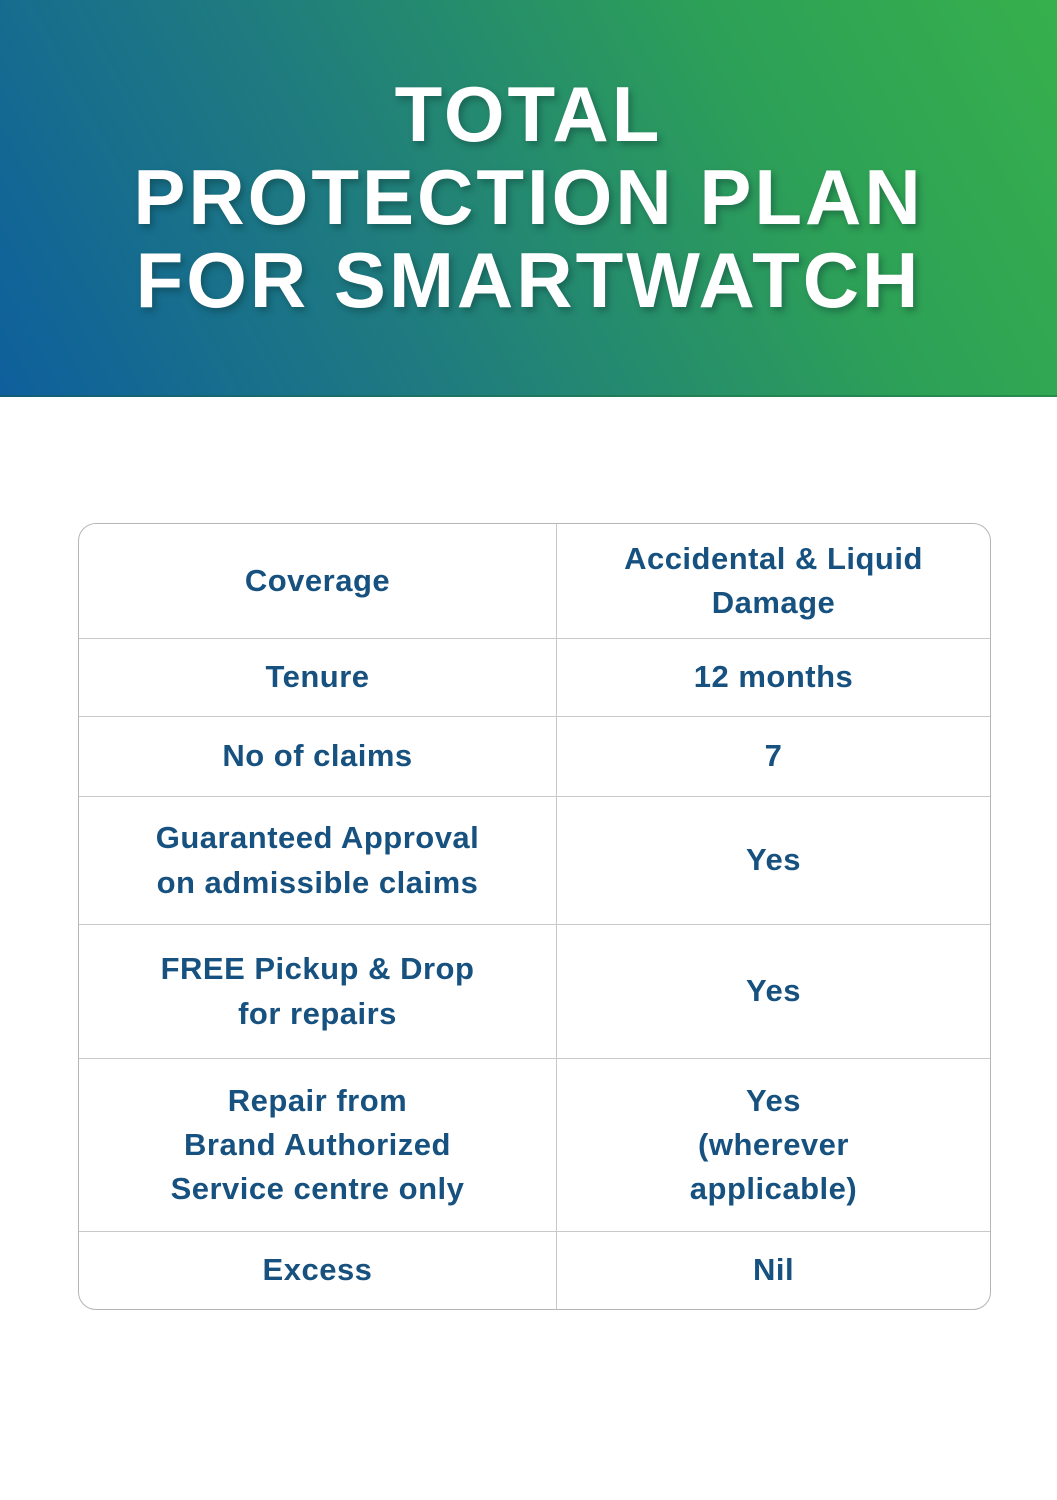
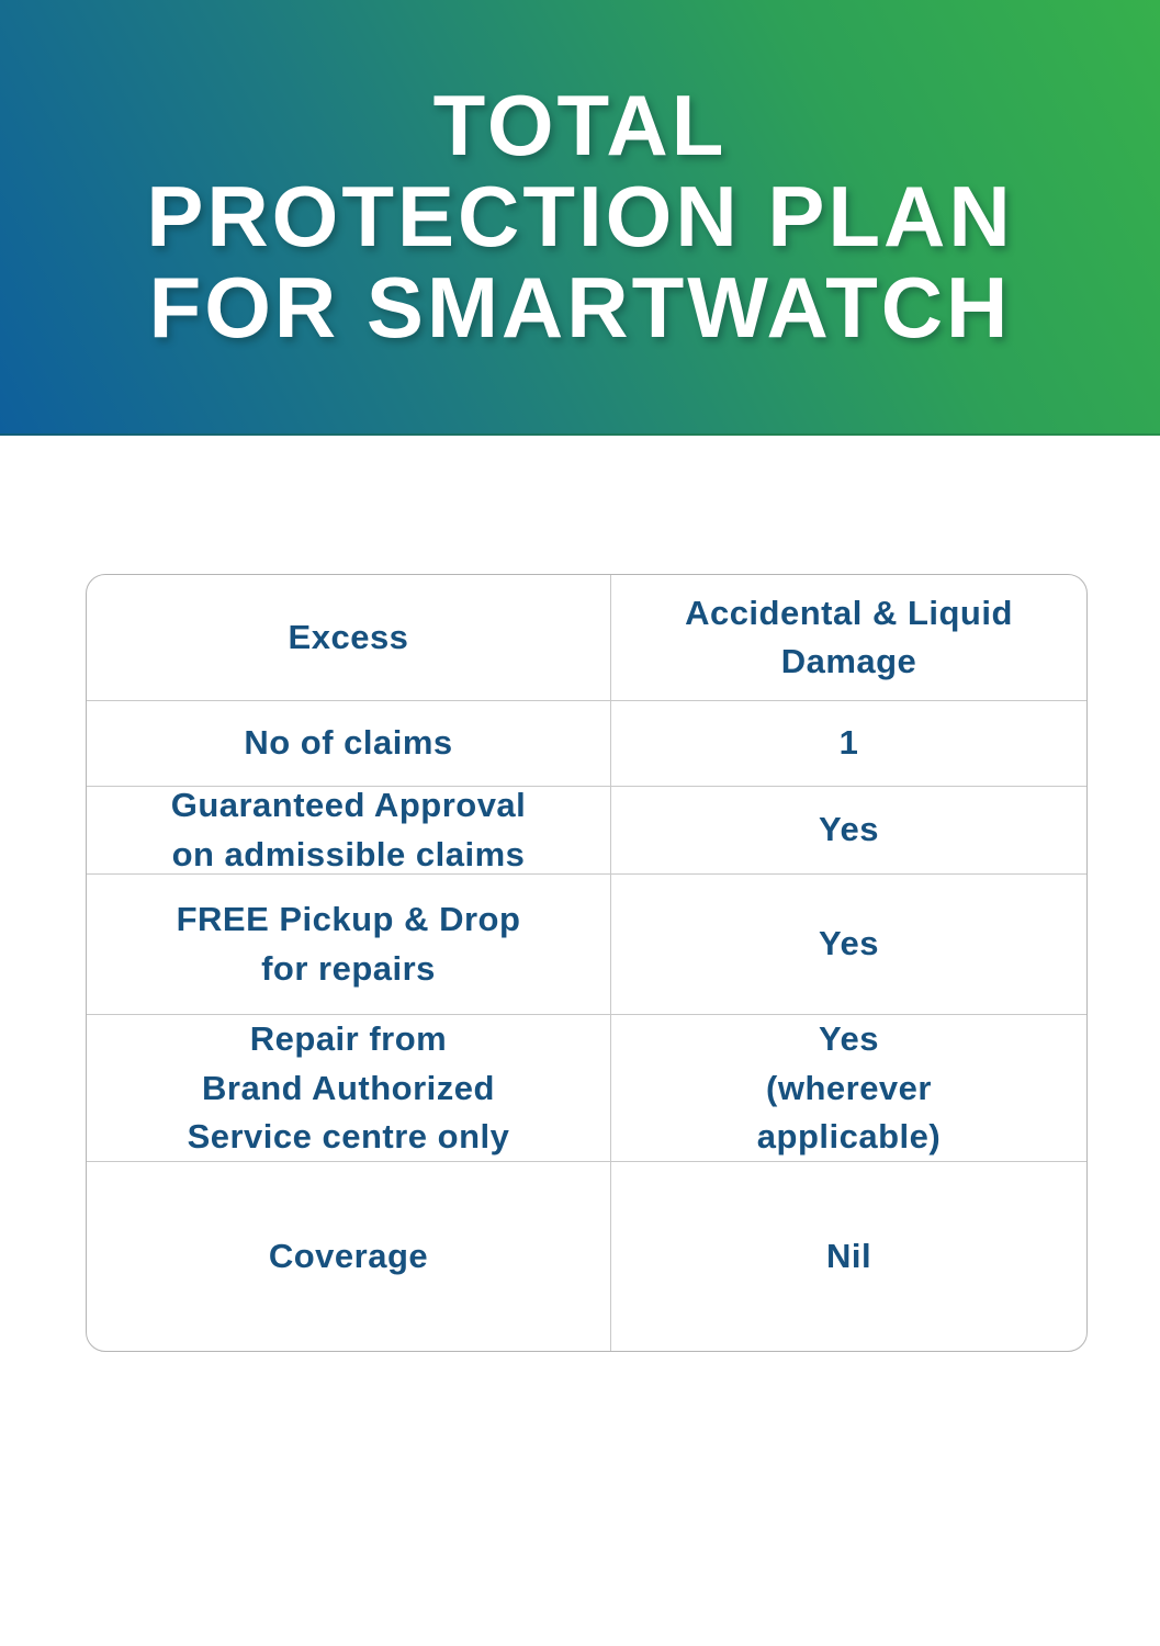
  TOTAL
  PROTECTION PLAN
  FOR SMARTWATCH
- Coverage
+ Excess
  Accidental & Liquid
  Damage
- Tenure
- 12 months
  No of claims
- 7
+ 1
  Guaranteed Approval
  on admissible claims
  Yes
  FREE Pickup & Drop
  for repairs
  Yes
  Repair from
  Brand Authorized
  Service centre only
  Yes
  (wherever
  applicable)
- Excess
+ Coverage
  Nil
